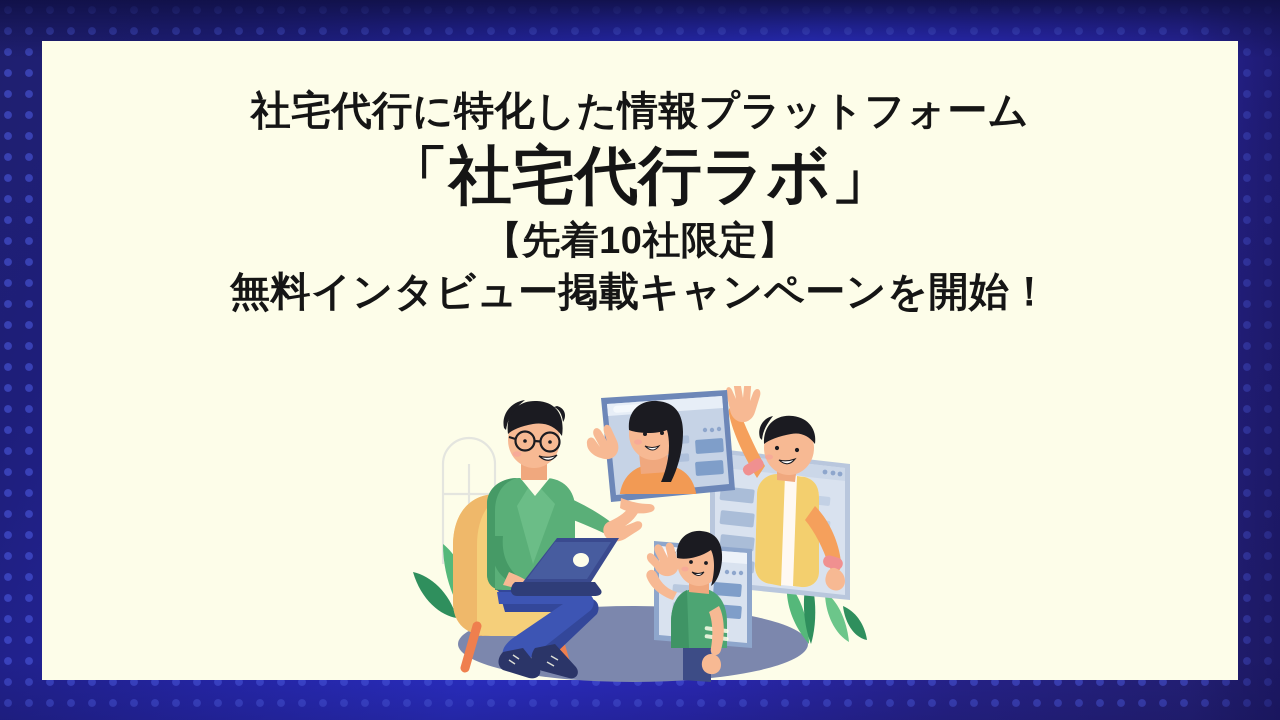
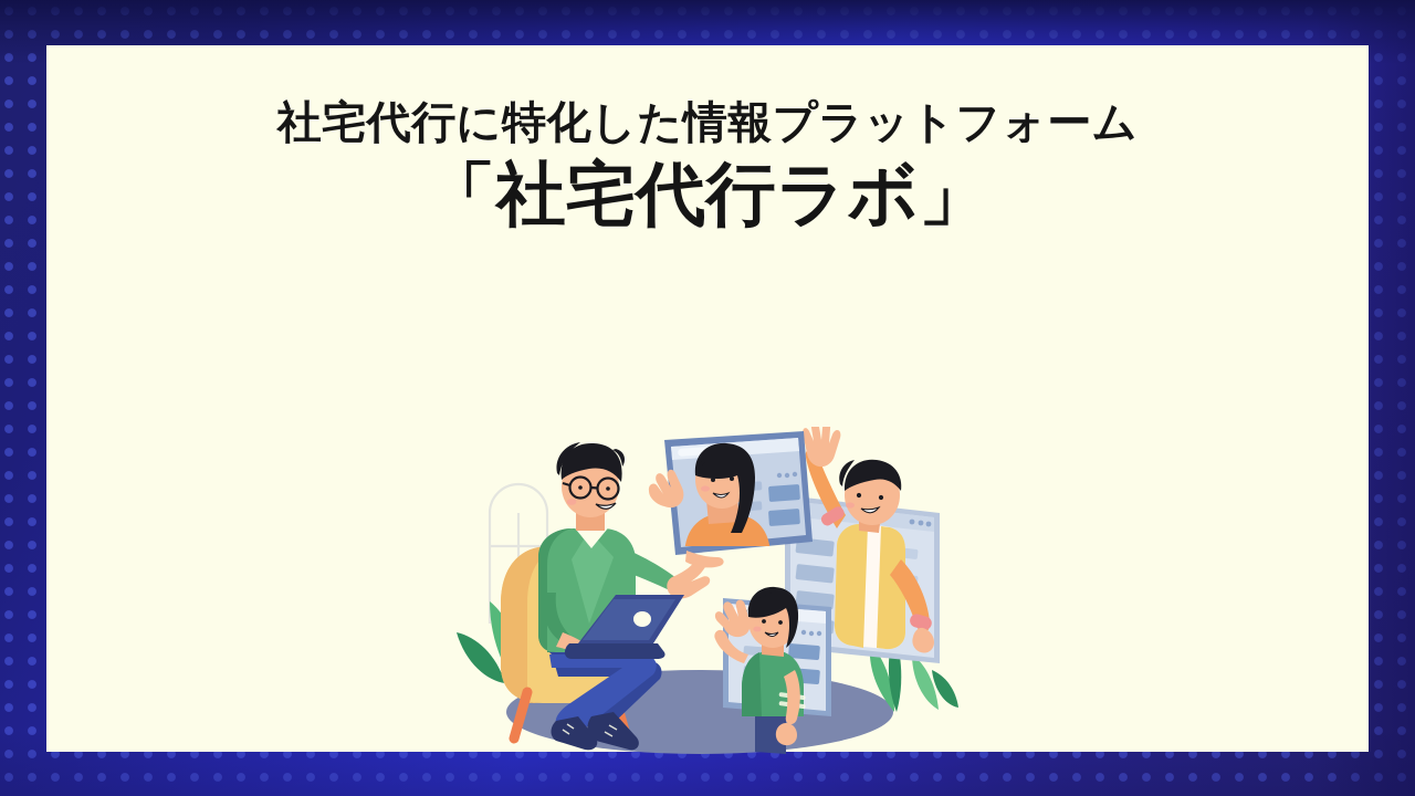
  社宅代行に特化した情報プラットフォーム
  「社宅代行ラボ」
- 【先着10社限定】
- 無料インタビュー掲載キャンペーンを開始！
